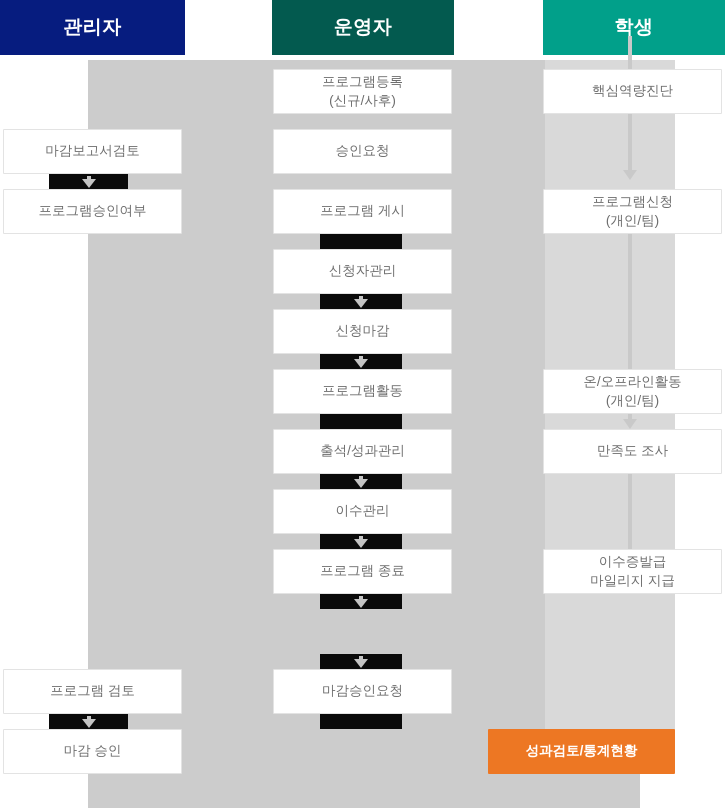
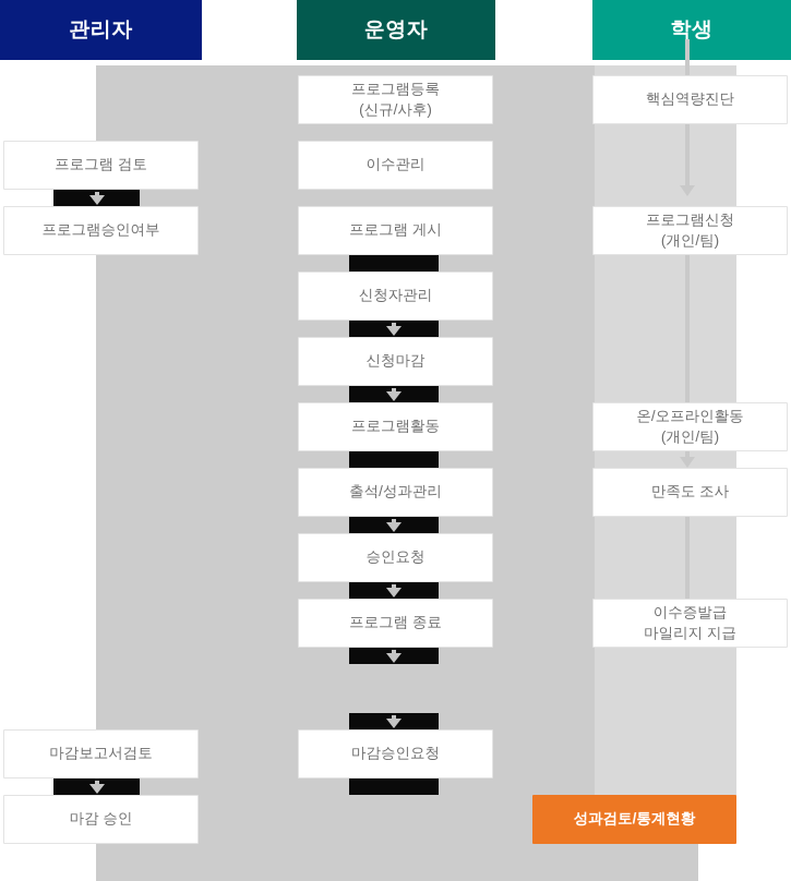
  관리자
  운영자
  학생
- 마감보고서검토
+ 프로그램 검토
  프로그램승인여부
- 프로그램 검토
+ 마감보고서검토
  마감 승인
  프로그램등록
  (신규/사후)
- 승인요청
+ 이수관리
  프로그램 게시
  신청자관리
  신청마감
  프로그램활동
  출석/성과관리
- 이수관리
+ 승인요청
  프로그램 종료
  마감승인요청
  핵심역량진단
  프로그램신청
  (개인/팀)
  온/오프라인활동
  (개인/팀)
  만족도 조사
  이수증발급
  마일리지 지급
  성과검토/통계현황
